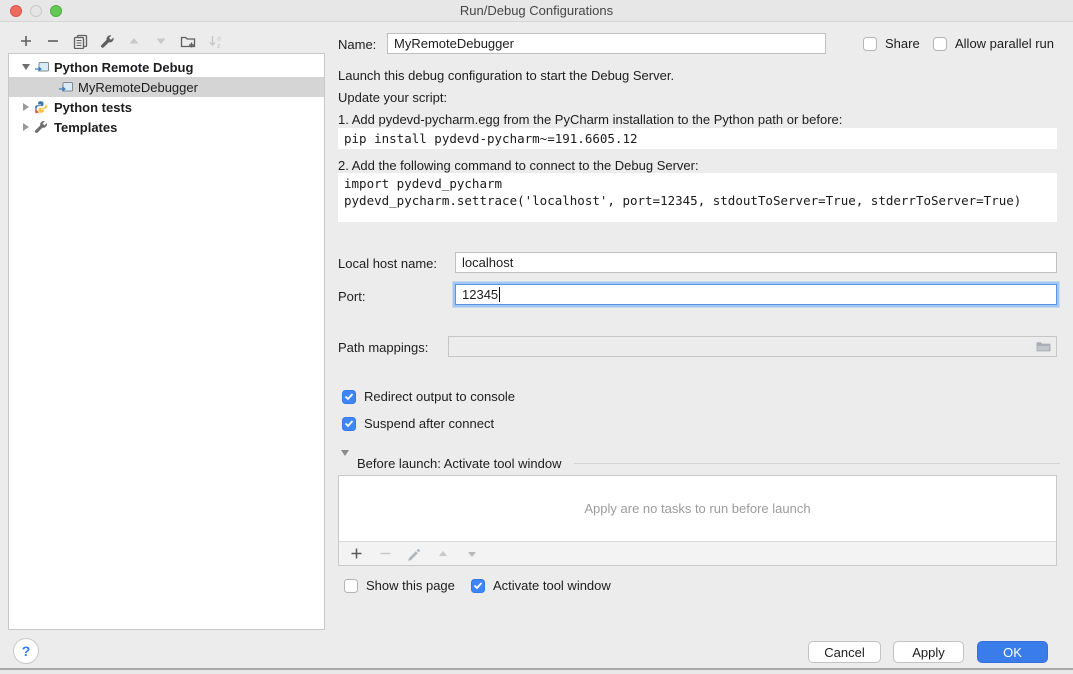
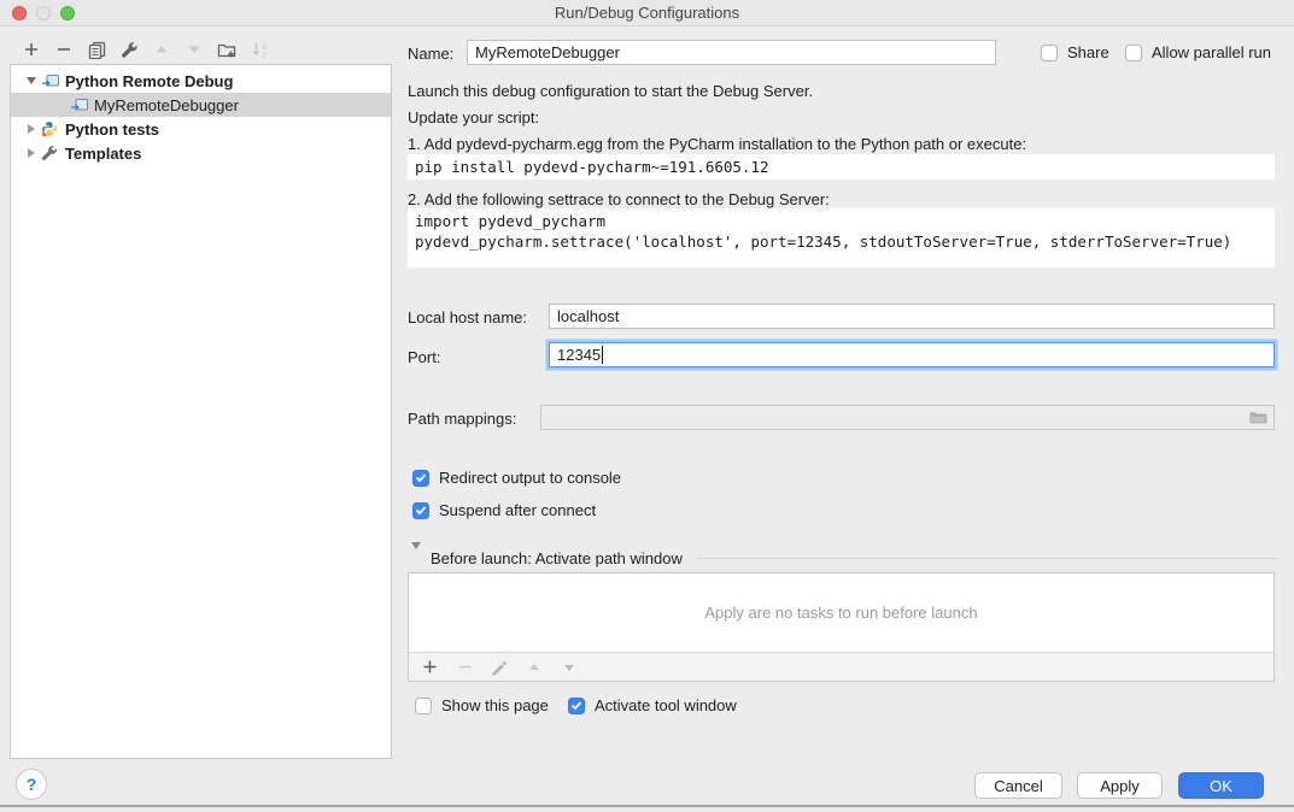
  Run/Debug Configurations
  Python Remote Debug
  MyRemoteDebugger
  Python tests
  Templates
  Name:
  MyRemoteDebugger
  Share
  Allow parallel run
  Launch this debug configuration to start the Debug Server.
  Update your script:
- 1. Add pydevd-pycharm.egg from the PyCharm installation to the Python path or before:
+ 1. Add pydevd-pycharm.egg from the PyCharm installation to the Python path or execute:
  pip install pydevd-pycharm~=191.6605.12
- 2. Add the following command to connect to the Debug Server:
+ 2. Add the following settrace to connect to the Debug Server:
  import pydevd_pycharm
  pydevd_pycharm.settrace('localhost', port=12345, stdoutToServer=True, stderrToServer=True)
  Local host name:
  localhost
  Port:
  12345
  Path mappings:
  Redirect output to console
  Suspend after connect
- Before launch: Activate tool window
+ Before launch: Activate path window
  Apply are no tasks to run before launch
  Show this page
  Activate tool window
  ?
  Cancel
  Apply
  OK
